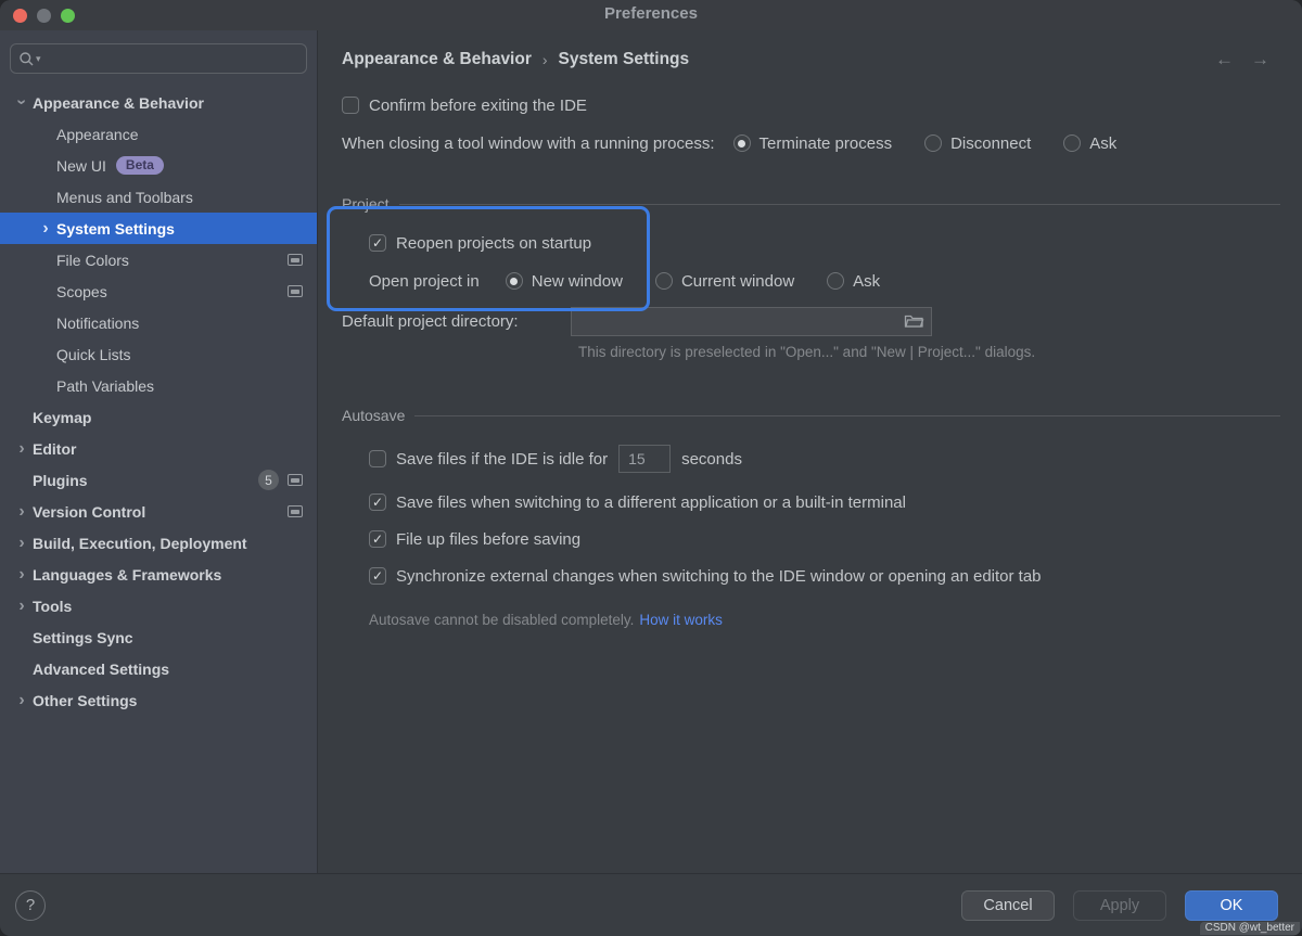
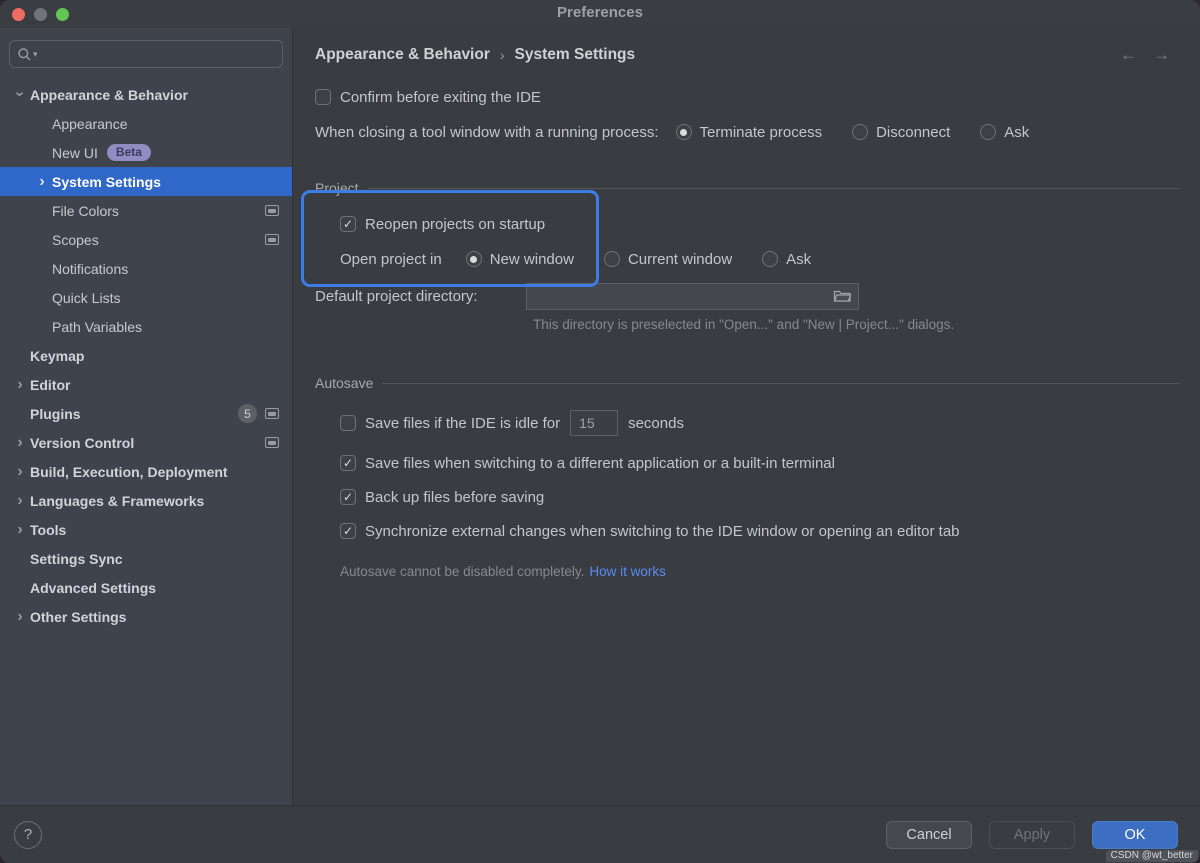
  Preferences
  ▾
  Appearance & Behavior
  Appearance
  New UI
  Beta
- Menus and Toolbars
  System Settings
  File Colors
  Scopes
  Notifications
  Quick Lists
  Path Variables
  Keymap
  Editor
  Plugins
  5
  Version Control
  Build, Execution, Deployment
  Languages & Frameworks
  Tools
  Settings Sync
  Advanced Settings
  Other Settings
  Appearance & Behavior
  ›
  System Settings
  Confirm before exiting the IDE
  When closing a tool window with a running process:
  Terminate process
  Disconnect
  Ask
  Project
  Reopen projects on startup
  Open project in
  New window
  Current window
  Ask
  Default project directory:
  This directory is preselected in "Open..." and "New | Project..." dialogs.
  Autosave
  Save files if the IDE is idle for
  15
  seconds
  Save files when switching to a different application or a built-in terminal
- File up files before saving
+ Back up files before saving
  Synchronize external changes when switching to the IDE window or opening an editor tab
  Autosave cannot be disabled completely.
  How it works
  ?
  Cancel
  Apply
  OK
  CSDN @wt_better
